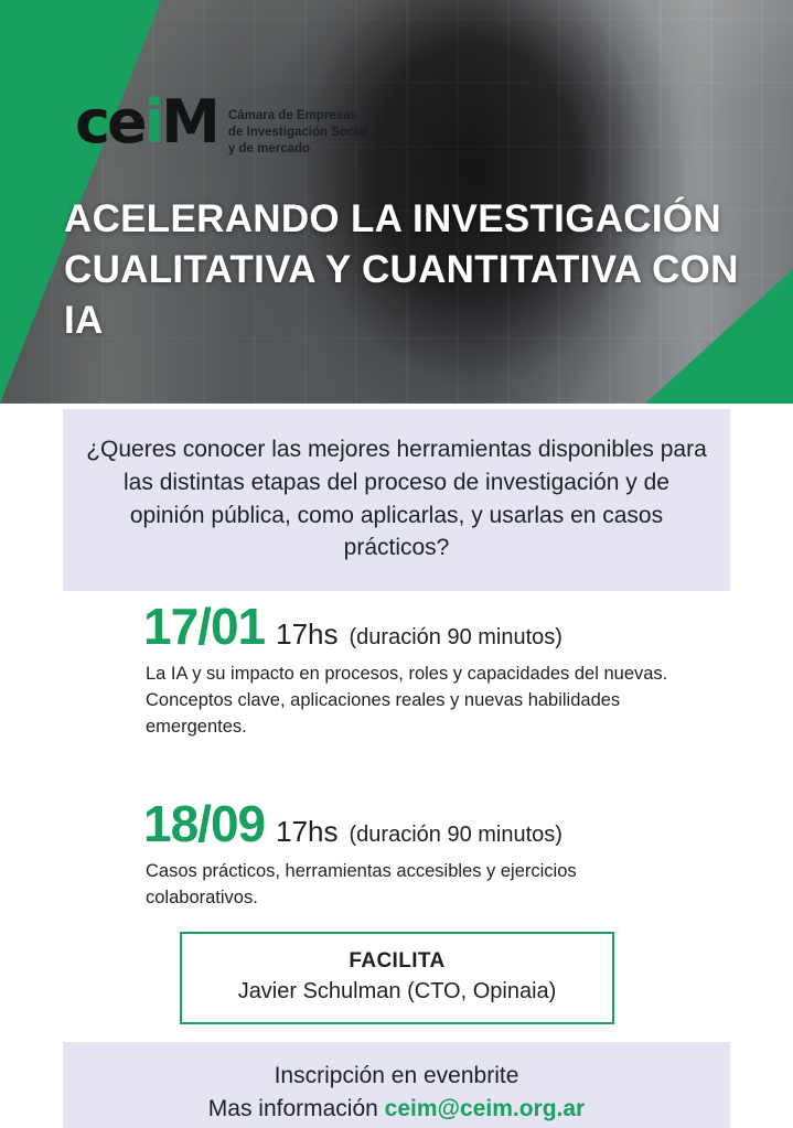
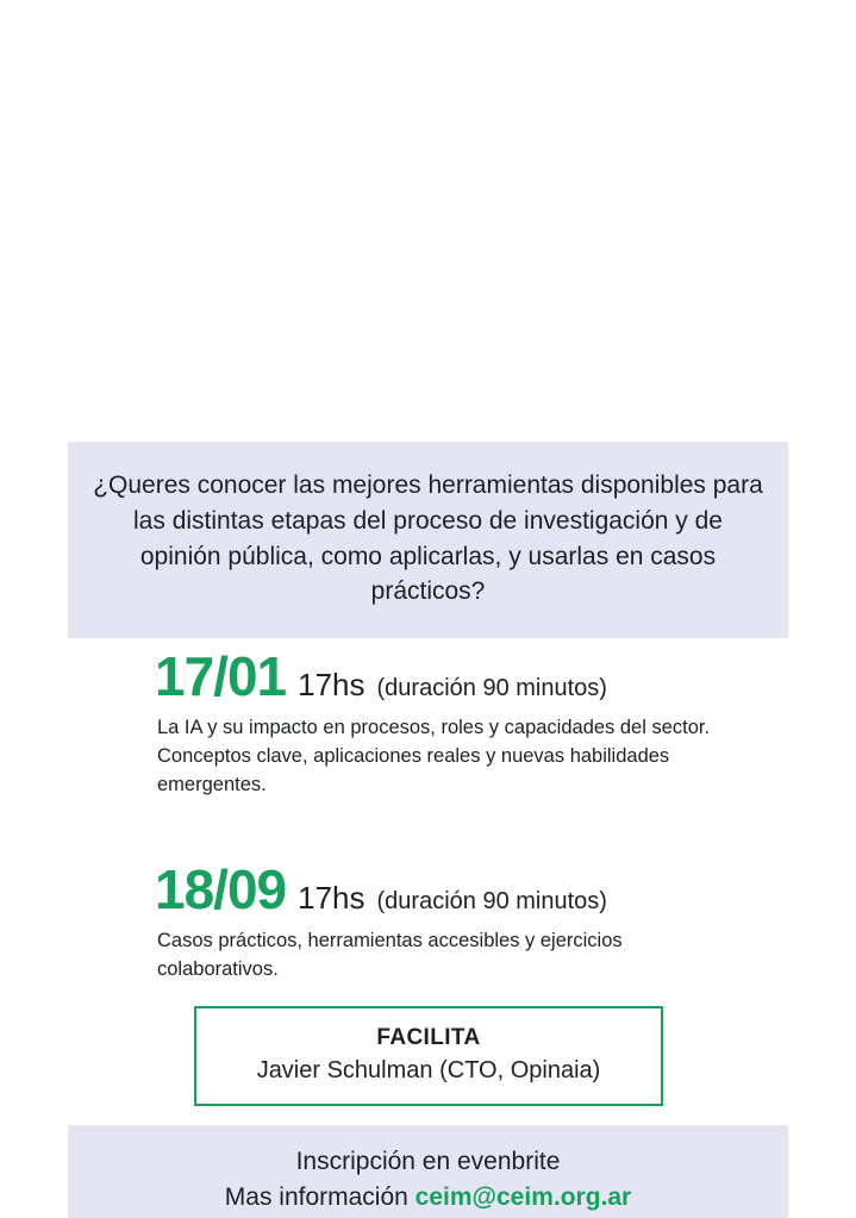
- ceiM
- Cámara de Empresas de Investigación Social y de mercado
- ACELERANDO LA INVESTIGACIÓN CUALITATIVA Y CUANTITATIVA CON IA
  ¿Queres conocer las mejores herramientas disponibles para las distintas etapas del proceso de investigación y de opinión pública, como aplicarlas, y usarlas en casos prácticos?
  17/01
  17hs
  (duración 90 minutos)
- La IA y su impacto en procesos, roles y capacidades del nuevas. Conceptos clave, aplicaciones reales y nuevas habilidades emergentes.
+ La IA y su impacto en procesos, roles y capacidades del sector. Conceptos clave, aplicaciones reales y nuevas habilidades emergentes.
  18/09
  17hs
  (duración 90 minutos)
  Casos prácticos, herramientas accesibles y ejercicios colaborativos.
  FACILITA
  Javier Schulman (CTO, Opinaia)
  Inscripción en evenbrite
  Mas información ceim@ceim.org.ar
